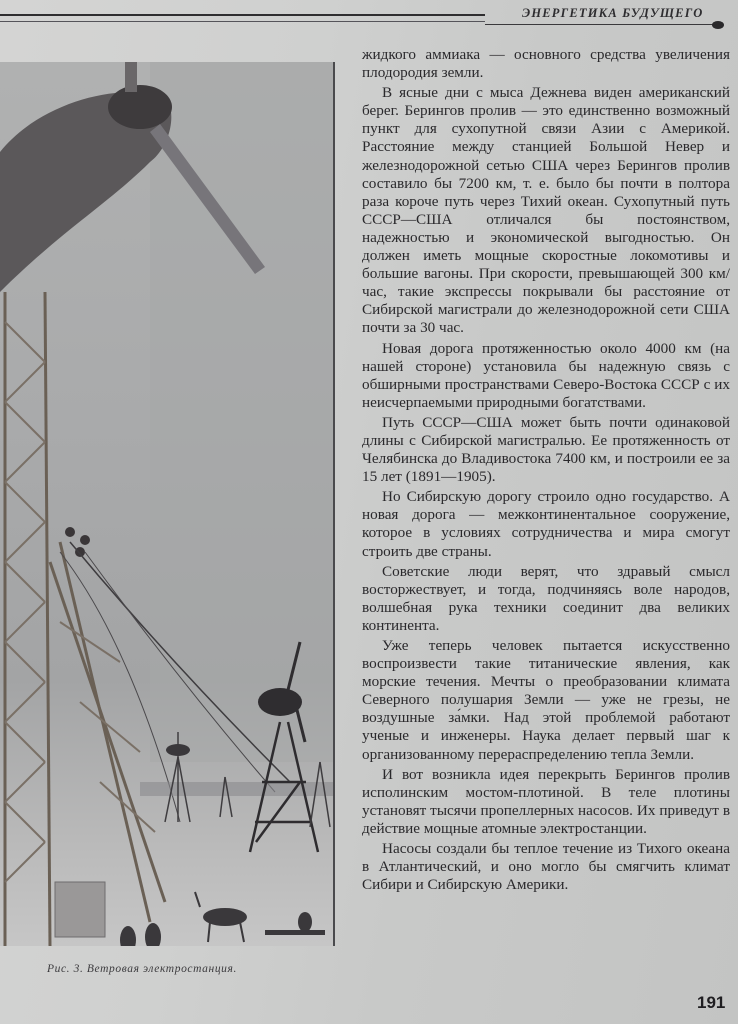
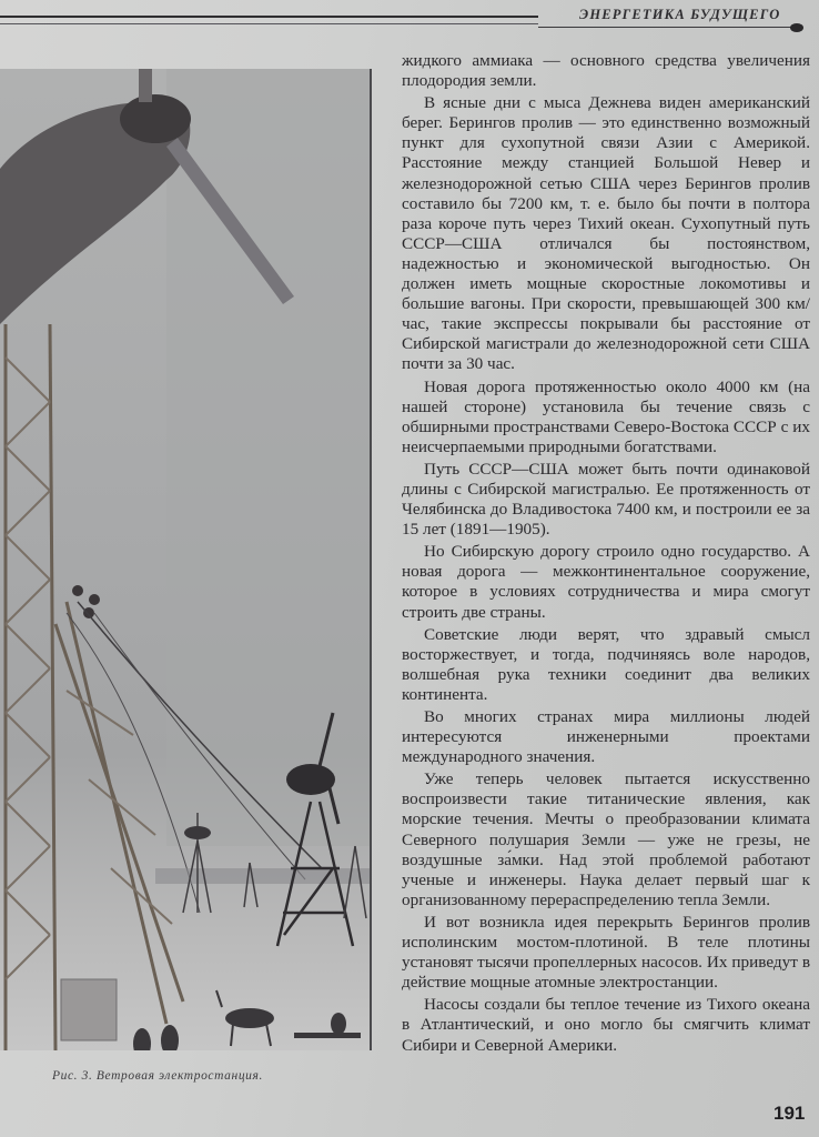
  ЭНЕРГЕТИКА БУДУЩЕГО
  Рис. 3. Ветровая электростанция.
  жидкого аммиака — основного средства увеличения плодородия земли.
  В ясные дни с мыса Дежнева виден американский берег. Берингов пролив — это единственно возможный пункт для сухопутной связи Азии с Америкой. Расстояние между станцией Большой Невер и железнодорожной сетью США через Берингов пролив составило бы 7200 км, т. е. было бы почти в полтора раза короче путь через Тихий океан. Сухопутный путь СССР—США отличался бы постоянством, надежностью и экономической выгодностью. Он должен иметь мощные скоростные локомотивы и большие вагоны. При скорости, превышающей 300 км/час, такие экспрессы покрывали бы расстояние от Сибирской магистрали до железнодорожной сети США почти за 30 час.
- Новая дорога протяженностью около 4000 км (на нашей стороне) установила бы надежную связь с обширными пространствами Северо-Востока СССР с их неисчерпаемыми природными богатствами.
+ Новая дорога протяженностью около 4000 км (на нашей стороне) установила бы течение связь с обширными пространствами Северо-Востока СССР с их неисчерпаемыми природными богатствами.
  Путь СССР—США может быть почти одинаковой длины с Сибирской магистралью. Ее протяженность от Челябинска до Владивостока 7400 км, и построили ее за 15 лет (1891—1905).
  Но Сибирскую дорогу строило одно государство. А новая дорога — межконтинентальное сооружение, которое в условиях сотрудничества и мира смогут строить две страны.
  Советские люди верят, что здравый смысл восторжествует, и тогда, подчиняясь воле народов, волшебная рука техники соединит два великих континента.
+ Во многих странах мира миллионы людей интересуются инженерными проектами международного значения.
  Уже теперь человек пытается искусственно воспроизвести такие титанические явления, как морские течения. Мечты о преобразовании климата Северного полушария Земли — уже не грезы, не воздушные за́мки. Над этой проблемой работают ученые и инженеры. Наука делает первый шаг к организованному перераспределению тепла Земли.
  И вот возникла идея перекрыть Берингов пролив исполинским мостом-плотиной. В теле плотины установят тысячи пропеллерных насосов. Их приведут в действие мощные атомные электростанции.
- Насосы создали бы теплое течение из Тихого океана в Атлантический, и оно могло бы смягчить климат Сибири и Сибирскую Америки.
+ Насосы создали бы теплое течение из Тихого океана в Атлантический, и оно могло бы смягчить климат Сибири и Северной Америки.
  191
